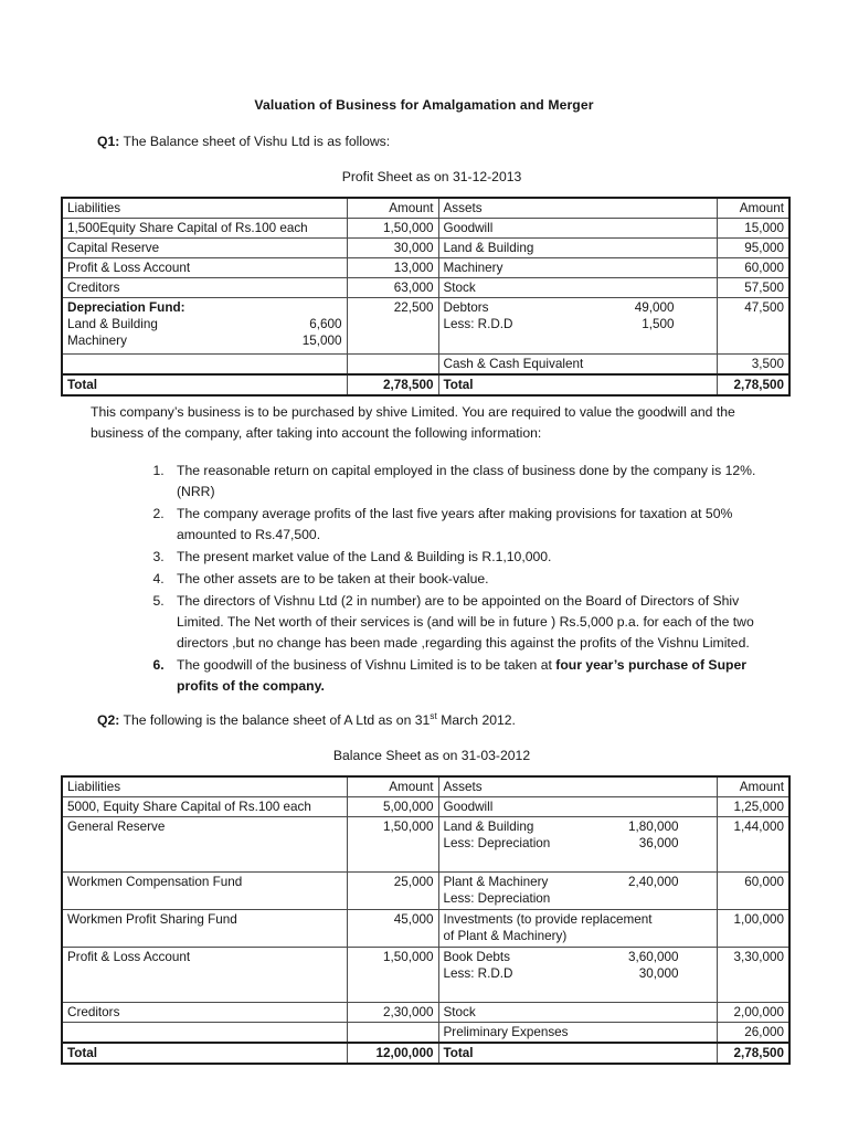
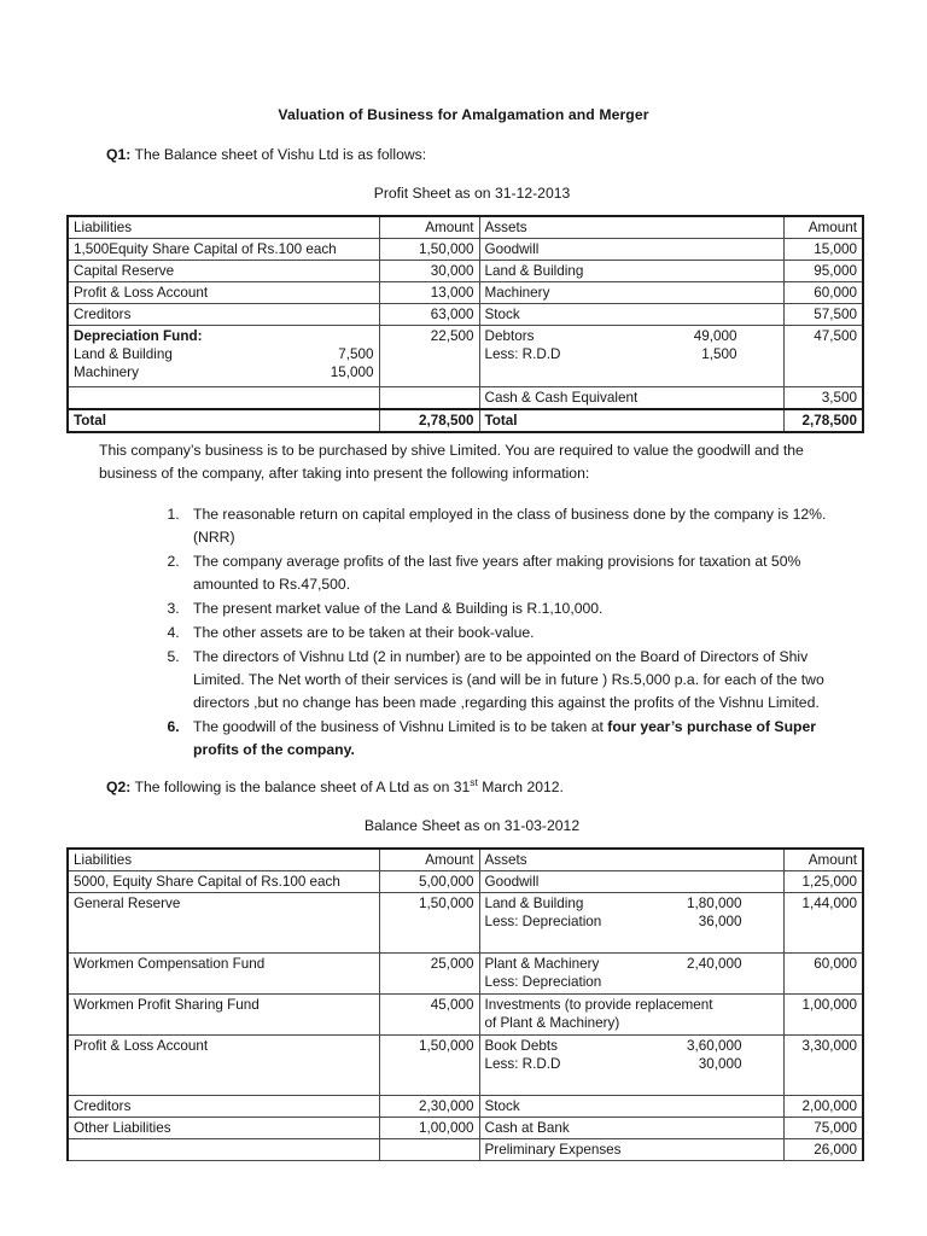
  Valuation of Business for Amalgamation and Merger
  Q1: The Balance sheet of Vishu Ltd is as follows:
  Profit Sheet as on 31-12-2013
  Liabilities	Amount	Assets	Amount
  1,500Equity Share Capital of Rs.100 each	1,50,000	Goodwill	15,000
  Capital Reserve	30,000	Land & Building	95,000
  Profit & Loss Account	13,000	Machinery	60,000
  Creditors	63,000	Stock	57,500
- Depreciation Fund: Land & Building 6,600 Machinery 15,000	22,500	Debtors 49,000 Less: R.D.D 1,500	47,500
+ Depreciation Fund: Land & Building 7,500 Machinery 15,000	22,500	Debtors 49,000 Less: R.D.D 1,500	47,500
  		Cash & Cash Equivalent	3,500
  Total	2,78,500	Total	2,78,500
- This company’s business is to be purchased by shive Limited. You are required to value the goodwill and the business of the company, after taking into account the following information:
+ This company’s business is to be purchased by shive Limited. You are required to value the goodwill and the business of the company, after taking into present the following information:
  The reasonable return on capital employed in the class of business done by the company is 12%.(NRR)
  The company average profits of the last five years after making provisions for taxation at 50% amounted to Rs.47,500.
  The present market value of the Land & Building is R.1,10,000.
  The other assets are to be taken at their book-value.
  The directors of Vishnu Ltd (2 in number) are to be appointed on the Board of Directors of Shiv Limited. The Net worth of their services is (and will be in future ) Rs.5,000 p.a. for each of the two directors ,but no change has been made ,regarding this against the profits of the Vishnu Limited.
  The goodwill of the business of Vishnu Limited is to be taken at four year’s purchase of Super profits of the company.
  Q2: The following is the balance sheet of A Ltd as on 31st March 2012.
  Balance Sheet as on 31-03-2012
  Liabilities	Amount	Assets	Amount
  5000, Equity Share Capital of Rs.100 each	5,00,000	Goodwill	1,25,000
  General Reserve	1,50,000	Land & Building 1,80,000 Less: Depreciation 36,000	1,44,000
  Workmen Compensation Fund	25,000	Plant & Machinery 2,40,000 Less: Depreciation	60,000
  Workmen Profit Sharing Fund	45,000	Investments (to provide replacement of Plant & Machinery)	1,00,000
  Profit & Loss Account	1,50,000	Book Debts 3,60,000 Less: R.D.D 30,000	3,30,000
  Creditors	2,30,000	Stock	2,00,000
+ Other Liabilities	1,00,000	Cash at Bank	75,000
  		Preliminary Expenses	26,000
- Total	12,00,000	Total	2,78,500
